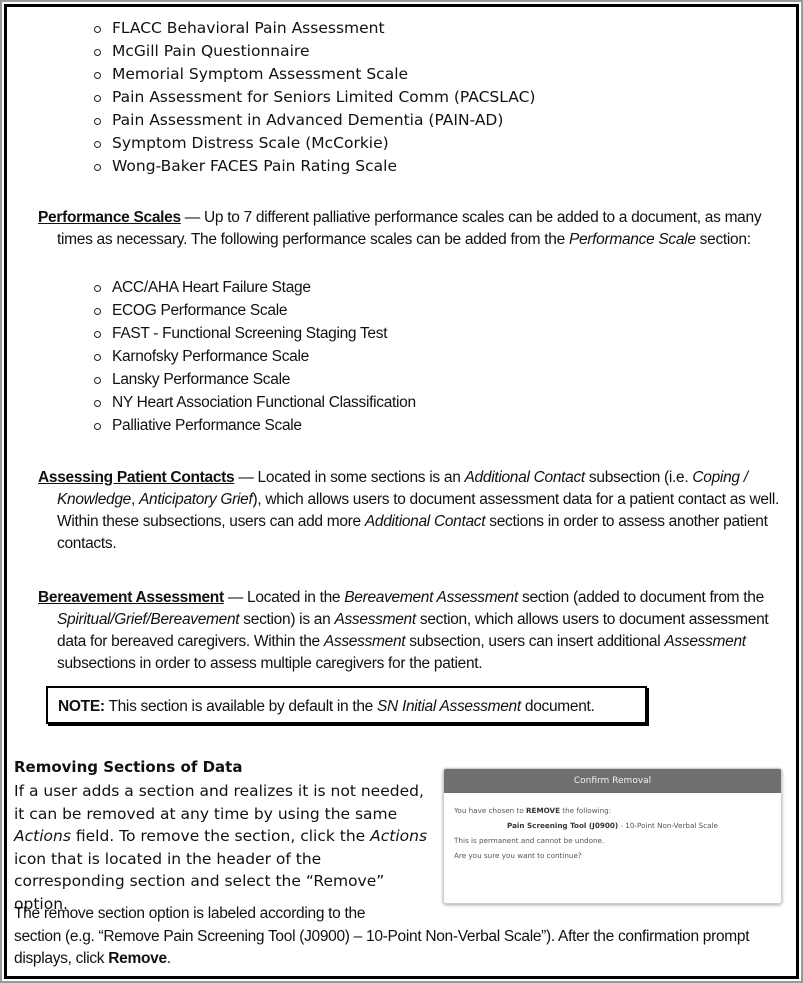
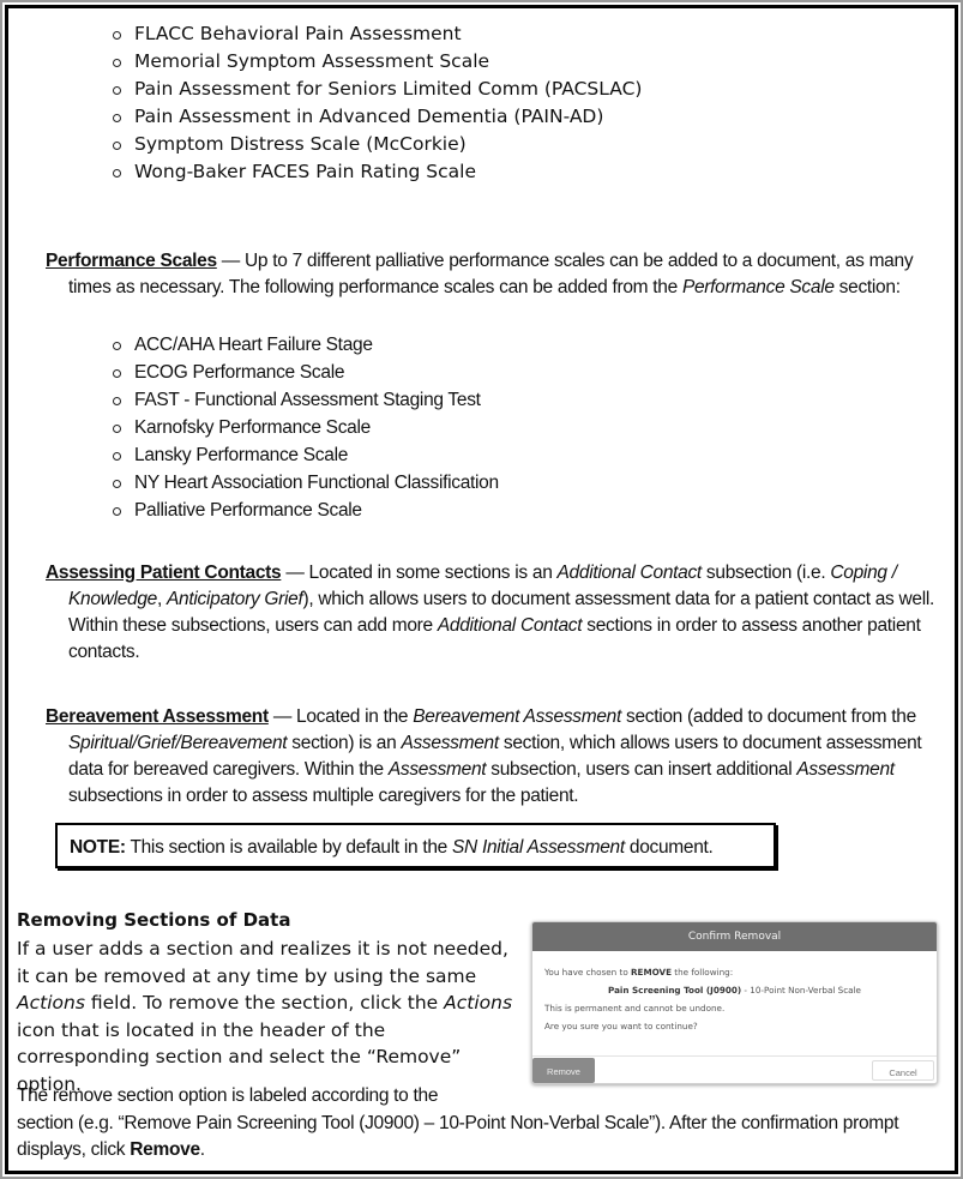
  FLACC Behavioral Pain Assessment
- McGill Pain Questionnaire
  Memorial Symptom Assessment Scale
  Pain Assessment for Seniors Limited Comm (PACSLAC)
  Pain Assessment in Advanced Dementia (PAIN-AD)
  Symptom Distress Scale (McCorkie)
  Wong-Baker FACES Pain Rating Scale
  Performance Scales — Up to 7 different palliative performance scales can be added to a document, as many times as necessary. The following performance scales can be added from the Performance Scale section:
  ACC/AHA Heart Failure Stage
  ECOG Performance Scale
- FAST - Functional Screening Staging Test
+ FAST - Functional Assessment Staging Test
  Karnofsky Performance Scale
  Lansky Performance Scale
  NY Heart Association Functional Classification
  Palliative Performance Scale
  Assessing Patient Contacts — Located in some sections is an Additional Contact subsection (i.e. Coping / Knowledge, Anticipatory Grief), which allows users to document assessment data for a patient contact as well. Within these subsections, users can add more Additional Contact sections in order to assess another patient contacts.
  Bereavement Assessment — Located in the Bereavement Assessment section (added to document from the Spiritual/Grief/Bereavement section) is an Assessment section, which allows users to document assessment data for bereaved caregivers. Within the Assessment subsection, users can insert additional Assessment subsections in order to assess multiple caregivers for the patient.
  NOTE: This section is available by default in the SN Initial Assessment document.
  Removing Sections of Data
  If a user adds a section and realizes it is not needed, it can be removed at any time by using the same Actions field. To remove the section, click the Actions icon that is located in the header of the corresponding section and select the “Remove” option.
  The remove section option is labeled according to the
  section (e.g. “Remove Pain Screening Tool (J0900) – 10-Point Non-Verbal Scale”). After the confirmation prompt displays, click Remove.
  Confirm Removal
  You have chosen to REMOVE the following:
  Pain Screening Tool (J0900) - 10-Point Non-Verbal Scale
  This is permanent and cannot be undone.
  Are you sure you want to continue?
+ Remove
+ Cancel
